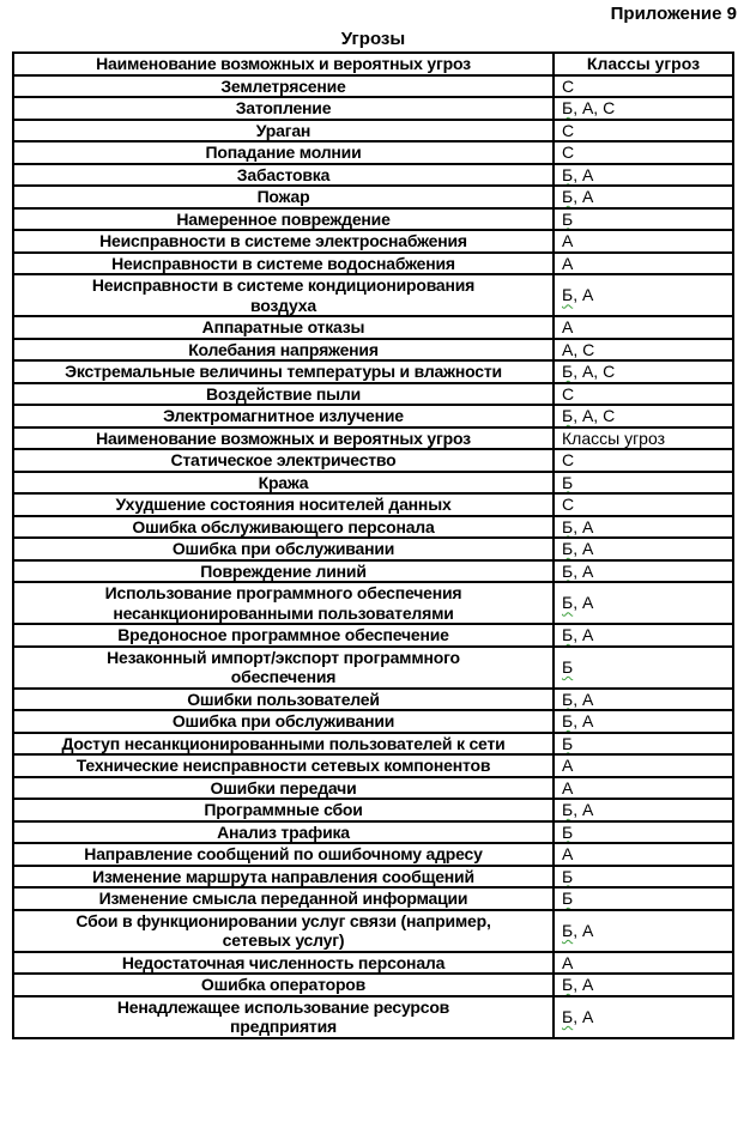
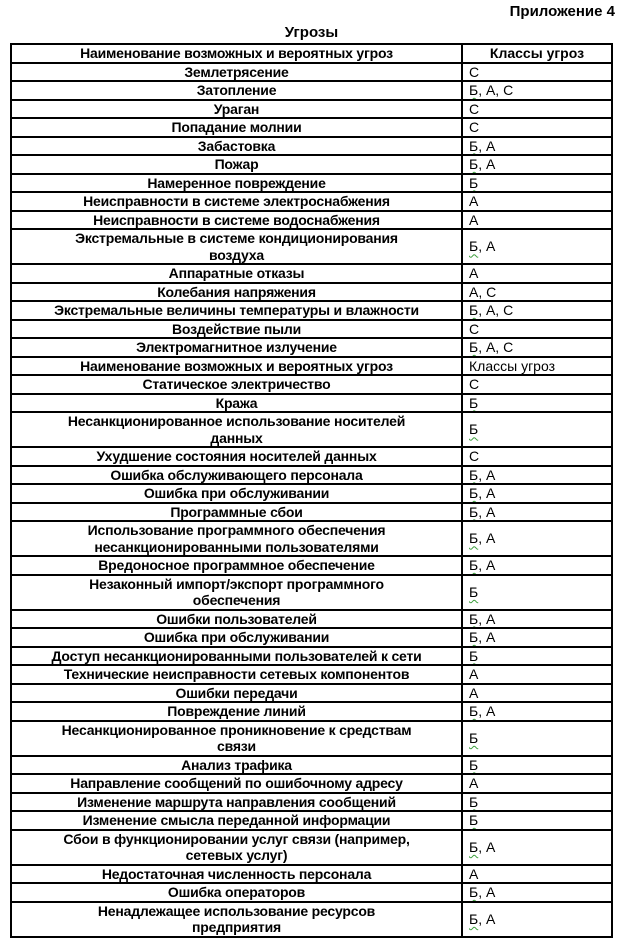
- Приложение 9
+ Приложение 4
  Угрозы
  Наименование возможных и вероятных угроз	Классы угроз
  Землетрясение	С
  Затопление	Б, А, С
  Ураган	С
  Попадание молнии	С
  Забастовка	Б, А
  Пожар	Б, А
  Намеренное повреждение	Б
  Неисправности в системе электроснабжения	А
  Неисправности в системе водоснабжения	А
- Неисправности в системе кондиционирования воздуха	Б, А
+ Экстремальные в системе кондиционирования воздуха	Б, А
  Аппаратные отказы	А
  Колебания напряжения	А, С
  Экстремальные величины температуры и влажности	Б, А, С
  Воздействие пыли	С
  Электромагнитное излучение	Б, А, С
  Наименование возможных и вероятных угроз	Классы угроз
  Статическое электричество	С
  Кража	Б
+ Несанкционированное использование носителей данных	Б
  Ухудшение состояния носителей данных	С
  Ошибка обслуживающего персонала	Б, А
  Ошибка при обслуживании	Б, А
- Повреждение линий	Б, А
+ Программные сбои	Б, А
  Использование программного обеспечения несанкционированными пользователями	Б, А
  Вредоносное программное обеспечение	Б, А
  Незаконный импорт/экспорт программного обеспечения	Б
  Ошибки пользователей	Б, А
  Ошибка при обслуживании	Б, А
  Доступ несанкционированными пользователей к сети	Б
  Технические неисправности сетевых компонентов	А
  Ошибки передачи	А
- Программные сбои	Б, А
+ Повреждение линий	Б, А
+ Несанкционированное проникновение к средствам связи	Б
  Анализ трафика	Б
  Направление сообщений по ошибочному адресу	А
  Изменение маршрута направления сообщений	Б
  Изменение смысла переданной информации	Б
  Сбои в функционировании услуг связи (например, сетевых услуг)	Б, А
  Недостаточная численность персонала	А
  Ошибка операторов	Б, А
  Ненадлежащее использование ресурсов предприятия	Б, А
